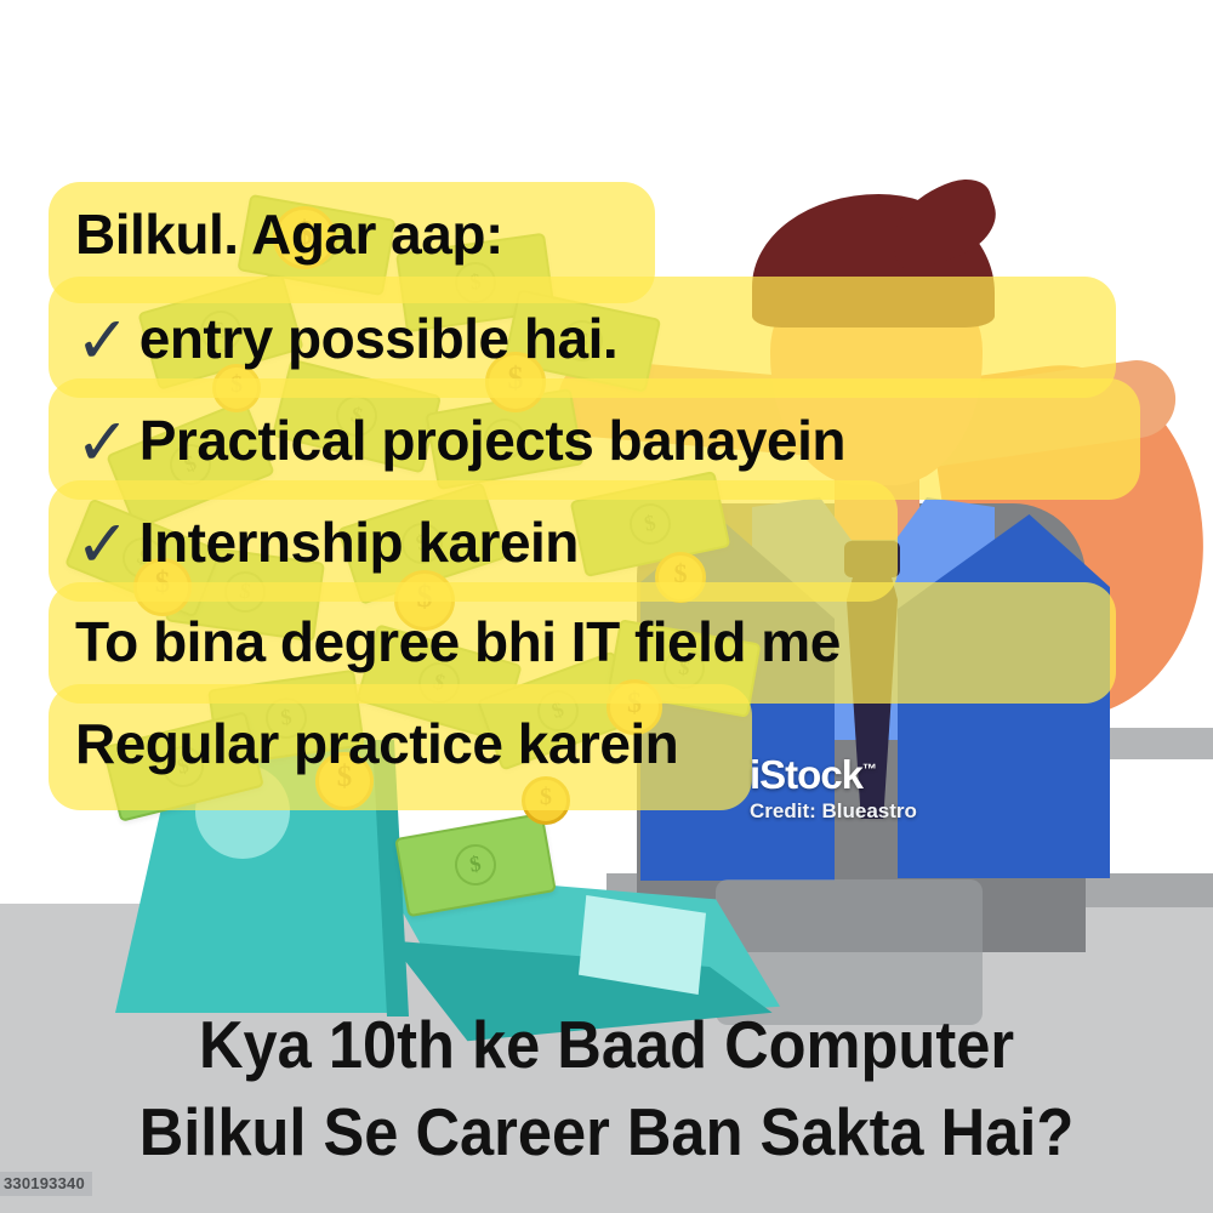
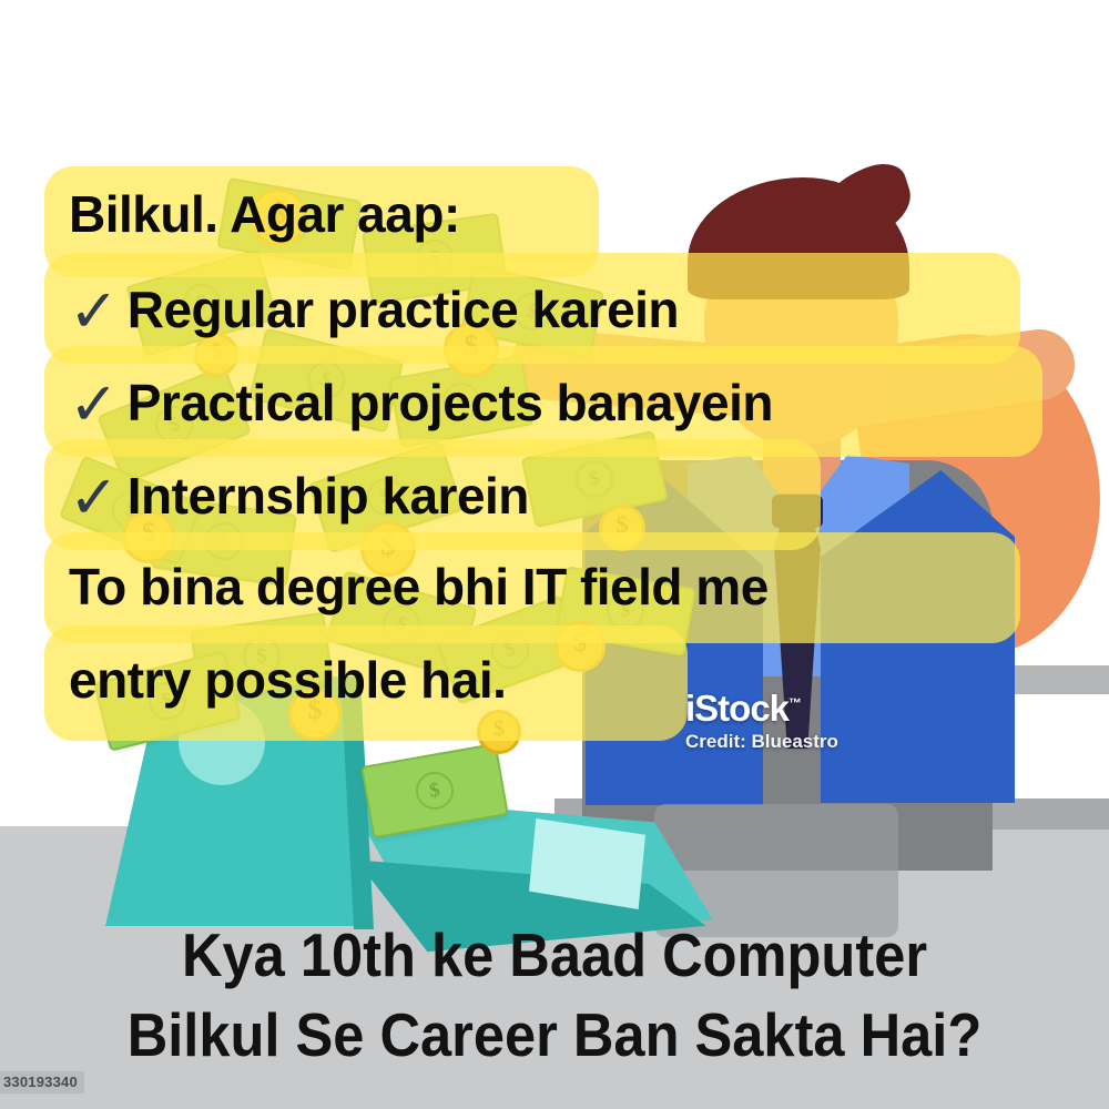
  $
  $
  Bilkul. Agar aap:
- ✓ entry possible hai.
+ ✓ Regular practice karein
  ✓ Practical projects banayein
  ✓ Internship karein
  To bina degree bhi IT field me
- Regular practice karein
+ entry possible hai.
  iStock™
  Credit: Blueastro
  330193340
  Kya 10th ke Baad Computer
  Bilkul Se Career Ban Sakta Hai?
